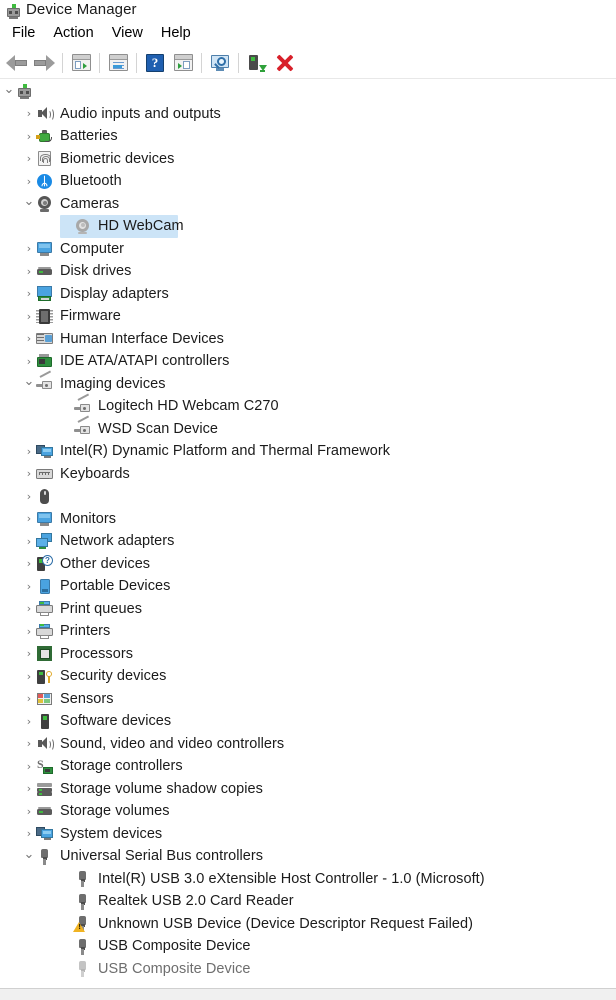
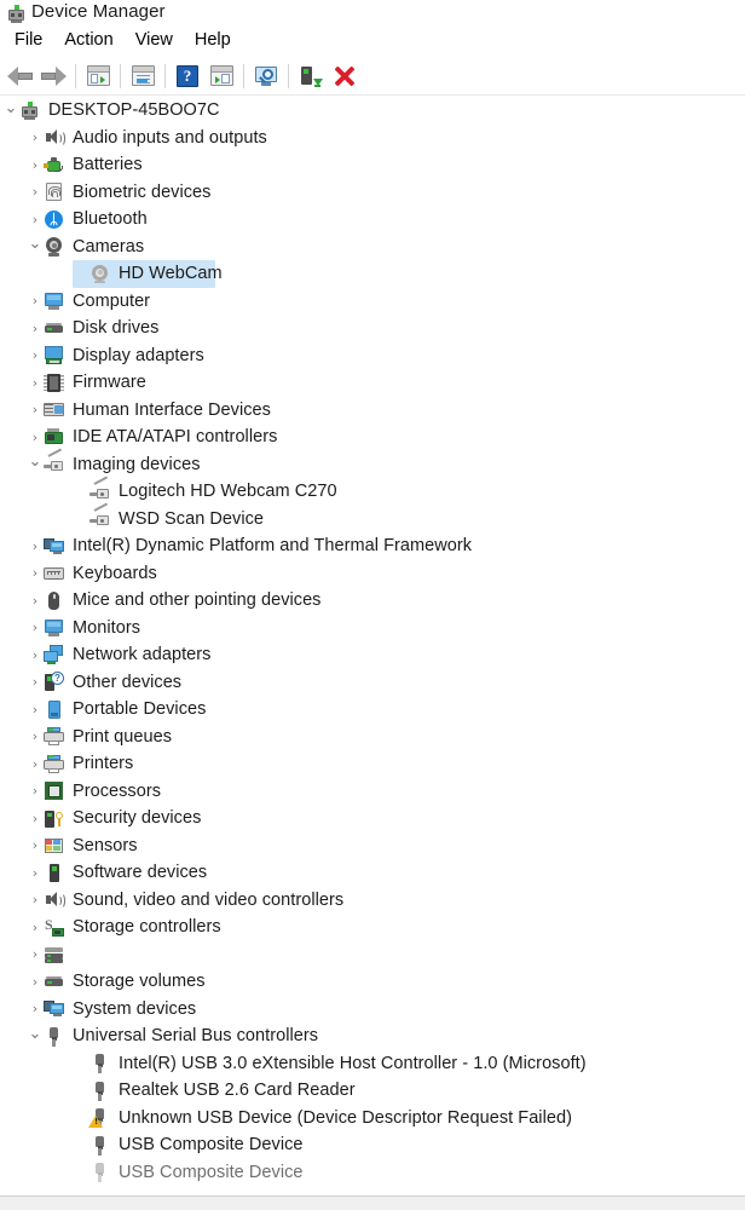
  Device Manager
  File
  Action
  View
  Help
  ?
  ⌄
+ DESKTOP-45BOO7C
  ›
  Audio inputs and outputs
  ›
  Batteries
  ›
  Biometric devices
  ›
  ᛦ
  Bluetooth
  ⌄
  Cameras
  HD WebCam
  ›
  Computer
  ›
  Disk drives
  ›
  Display adapters
  ›
  Firmware
  ›
  Human Interface Devices
  ›
  IDE ATA/ATAPI controllers
  ⌄
  Imaging devices
  Logitech HD Webcam C270
  WSD Scan Device
  ›
  Intel(R) Dynamic Platform and Thermal Framework
  ›
  Keyboards
  ›
+ Mice and other pointing devices
  ›
  Monitors
  ›
  Network adapters
  ›
  ?
  Other devices
  ›
  Portable Devices
  ›
  Print queues
  ›
  Printers
  ›
  Processors
  ›
  Security devices
  ›
  Sensors
  ›
  Software devices
  ›
  Sound, video and video controllers
  ›
  S
  Storage controllers
  ›
- Storage volume shadow copies
  ›
  Storage volumes
  ›
  System devices
  ⌄
  Universal Serial Bus controllers
  Intel(R) USB 3.0 eXtensible Host Controller - 1.0 (Microsoft)
- Realtek USB 2.0 Card Reader
+ Realtek USB 2.6 Card Reader
  !
  Unknown USB Device (Device Descriptor Request Failed)
  USB Composite Device
  USB Composite Device
